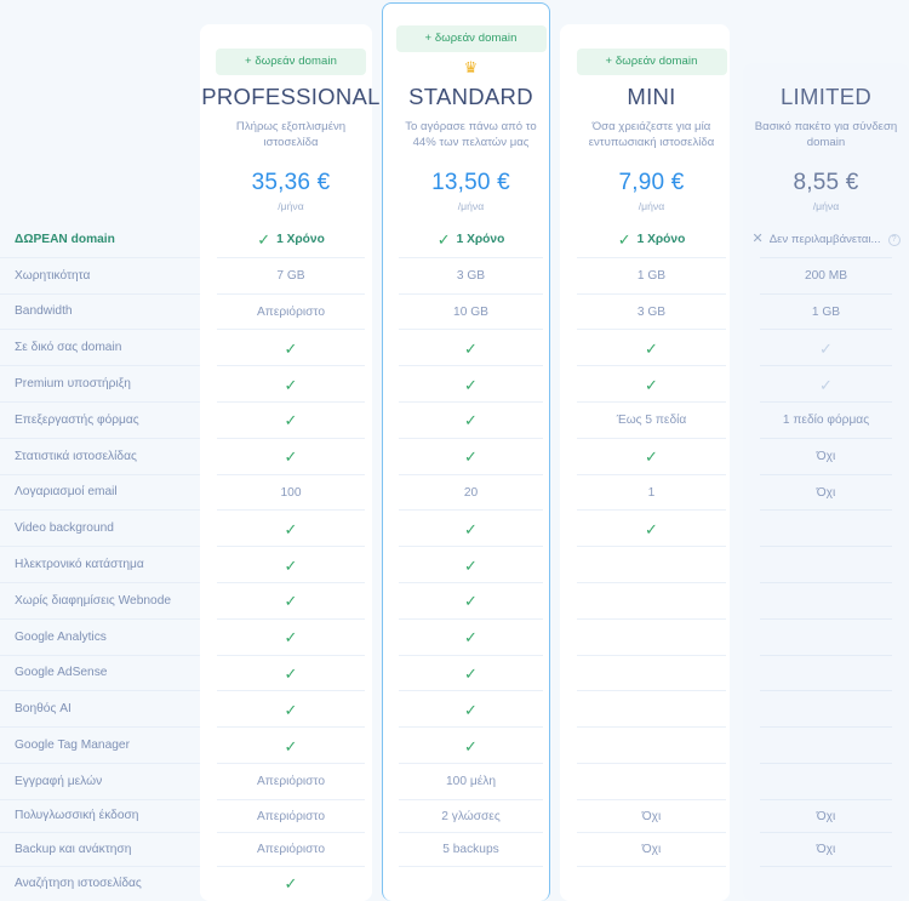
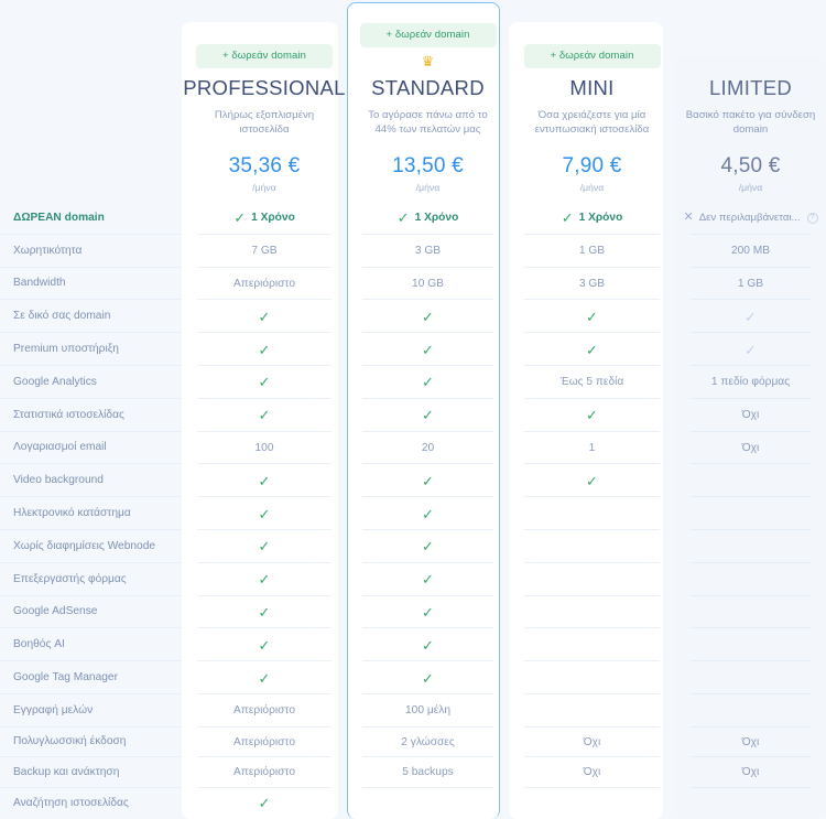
  + δωρεάν domain
  PROFESSIONAL
  Πλήρως εξοπλισμένη ιστοσελίδα
  35,36 €
  /μήνα
  + δωρεάν domain
  ♛
  STANDARD
  Το αγόρασε πάνω από το 44% των πελατών μας
  13,50 €
  /μήνα
  + δωρεάν domain
  MINI
  Όσα χρειάζεστε για μία εντυπωσιακή ιστοσελίδα
  7,90 €
  /μήνα
  LIMITED
  Βασικό πακέτο για σύνδεση domain
- 8,55 €
+ 4,50 €
  /μήνα
  ΔΩΡΕΑΝ domain
  ✓
  1 Χρόνο
  ✓
  1 Χρόνο
  ✓
  1 Χρόνο
  ✕
  Δεν περιλαμβάνεται...
  Χωρητικότητα
  7 GB
  3 GB
  1 GB
  200 MB
  Bandwidth
  Απεριόριστο
  10 GB
  3 GB
  1 GB
  Σε δικό σας domain
  ✓
  ✓
  ✓
  ✓
  Premium υποστήριξη
  ✓
  ✓
  ✓
  ✓
- Επεξεργαστής φόρμας
+ Google Analytics
  ✓
  ✓
  Έως 5 πεδία
  1 πεδίο φόρμας
  Στατιστικά ιστοσελίδας
  ✓
  ✓
  ✓
  Όχι
  Λογαριασμοί email
  100
  20
  1
  Όχι
  Video background
  ✓
  ✓
  ✓
  Ηλεκτρονικό κατάστημα
  ✓
  ✓
  Χωρίς διαφημίσεις Webnode
  ✓
  ✓
- Google Analytics
+ Επεξεργαστής φόρμας
  ✓
  ✓
  Google AdSense
  ✓
  ✓
  Βοηθός AI
  ✓
  ✓
  Google Tag Manager
  ✓
  ✓
  Εγγραφή μελών
  Απεριόριστο
  100 μέλη
  Πολυγλωσσική έκδοση
  Απεριόριστο
  2 γλώσσες
  Όχι
  Όχι
  Backup και ανάκτηση
  Απεριόριστο
  5 backups
  Όχι
  Όχι
  Αναζήτηση ιστοσελίδας
  ✓
